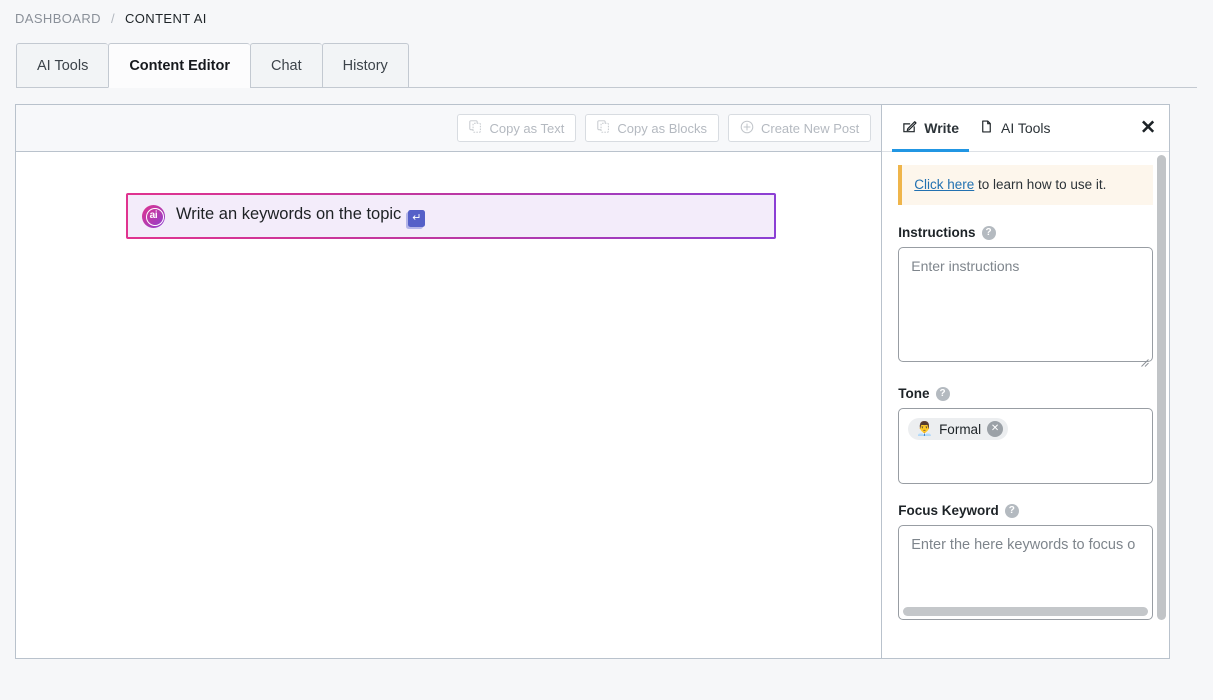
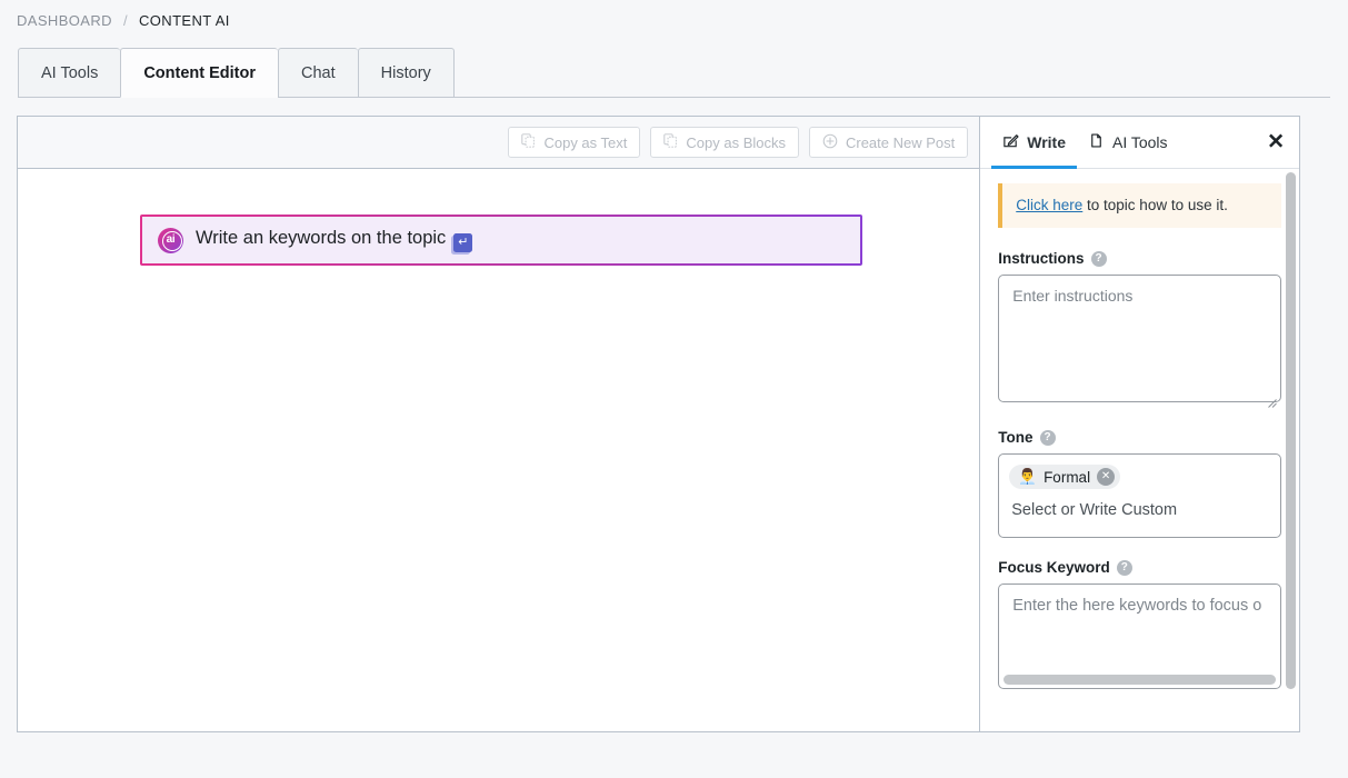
  DASHBOARD / CONTENT AI
  AI Tools
  Content Editor
  Chat
  History
  Copy as Text
  Copy as Blocks
  Create New Post
  ai
  Write an keywords on the topic ↵
  Write
  AI Tools
  ✕
- Click here to learn how to use it.
+ Click here to topic how to use it.
  Instructions
  ?
  Enter instructions
  Tone
  ?
  👨‍💼
  Formal
  ✕
+ Select or Write Custom
  Focus Keyword
  ?
  Enter the here keywords to focus o
